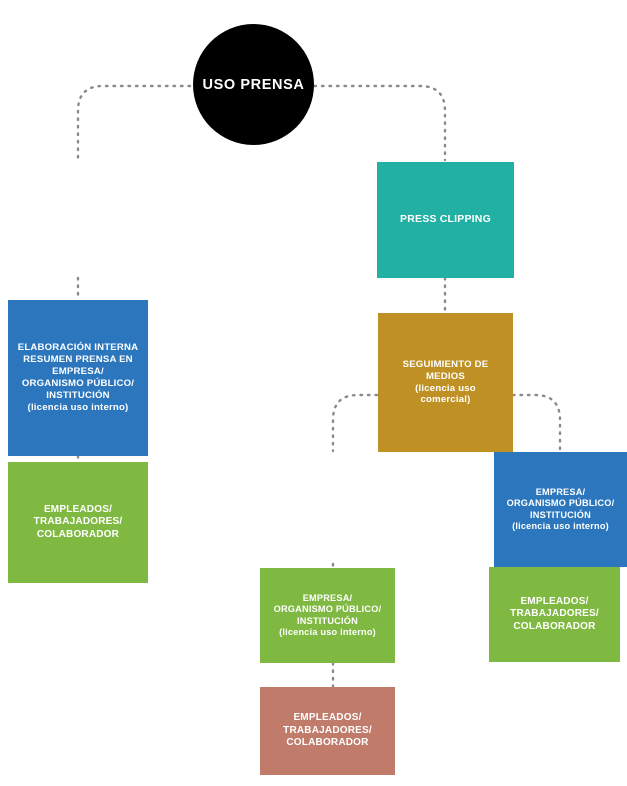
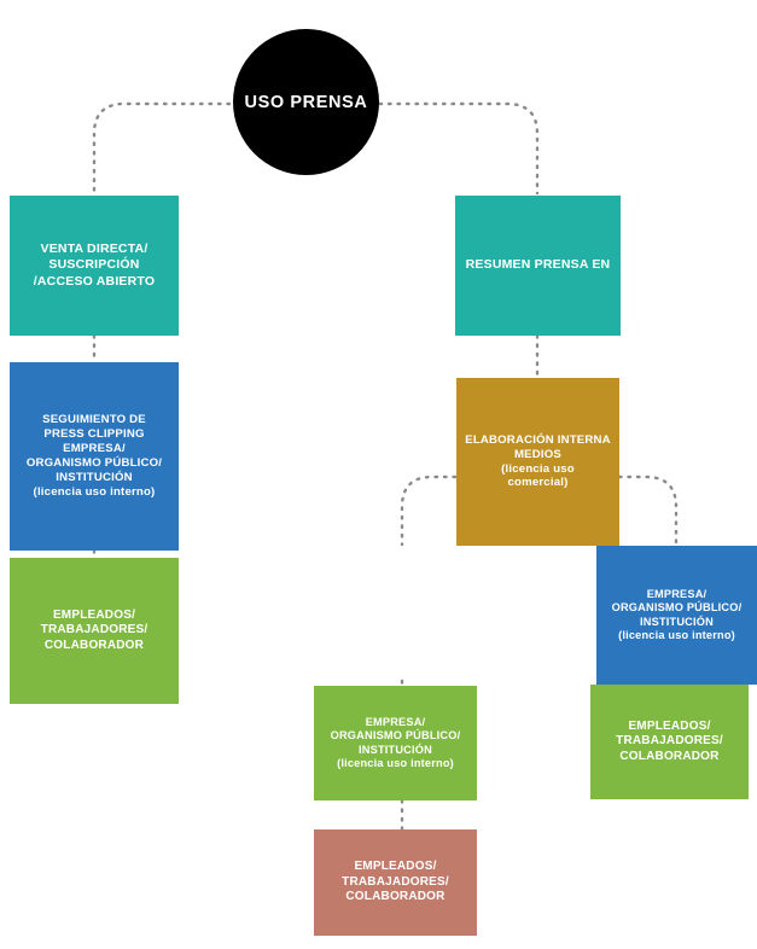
  USO PRENSA
+ VENTA DIRECTA/
+ SUSCRIPCIÓN
+ /ACCESO ABIERTO
- PRESS CLIPPING
+ RESUMEN PRENSA EN
- ELABORACIÓN INTERNA
+ SEGUIMIENTO DE
- RESUMEN PRENSA EN
+ PRESS CLIPPING
  EMPRESA/
  ORGANISMO PÚBLICO/
  INSTITUCIÓN
  (licencia uso interno)
- SEGUIMIENTO DE
+ ELABORACIÓN INTERNA
  MEDIOS
  (licencia uso comercial)
  EMPLEADOS/
  TRABAJADORES/
  COLABORADOR
  EMPRESA/
  ORGANISMO PÚBLICO/
  INSTITUCIÓN
  (licencia uso interno)
  EMPRESA/
  ORGANISMO PÚBLICO/
  INSTITUCIÓN
  (licencia uso interno)
  EMPLEADOS/
  TRABAJADORES/
  COLABORADOR
  EMPLEADOS/
  TRABAJADORES/
  COLABORADOR
